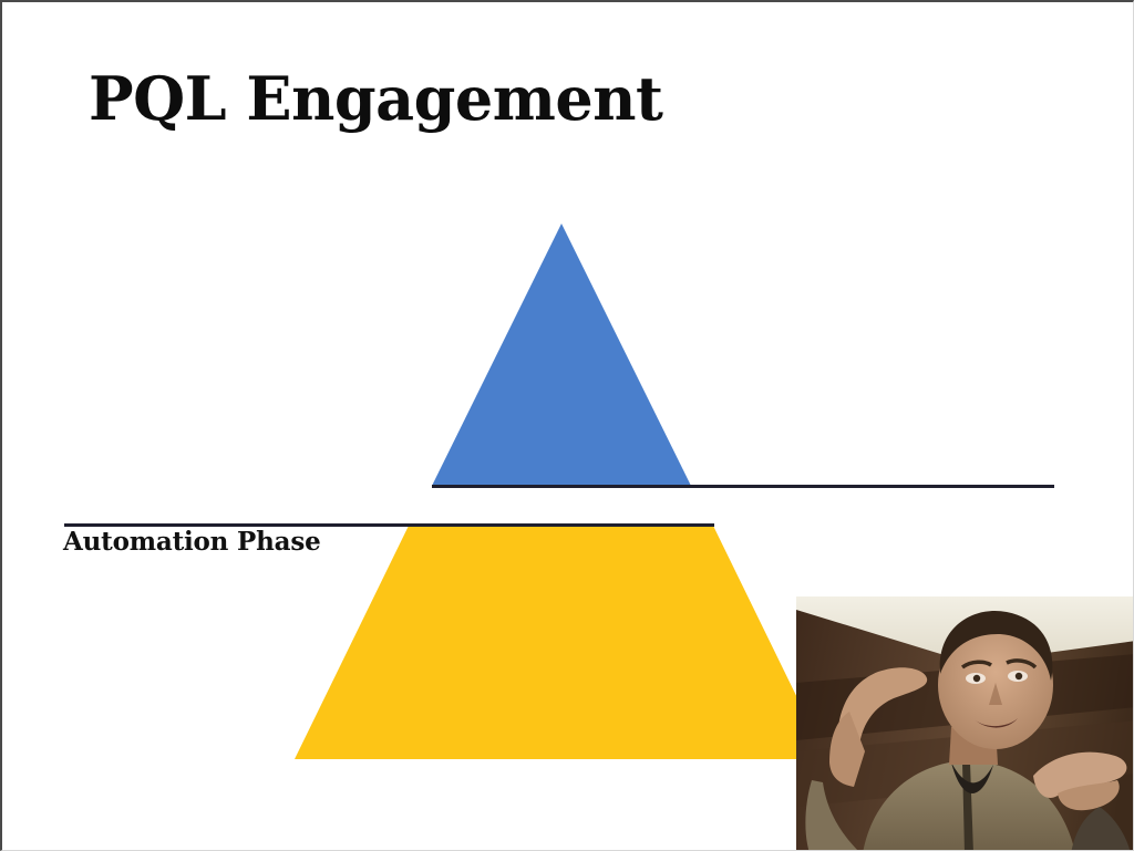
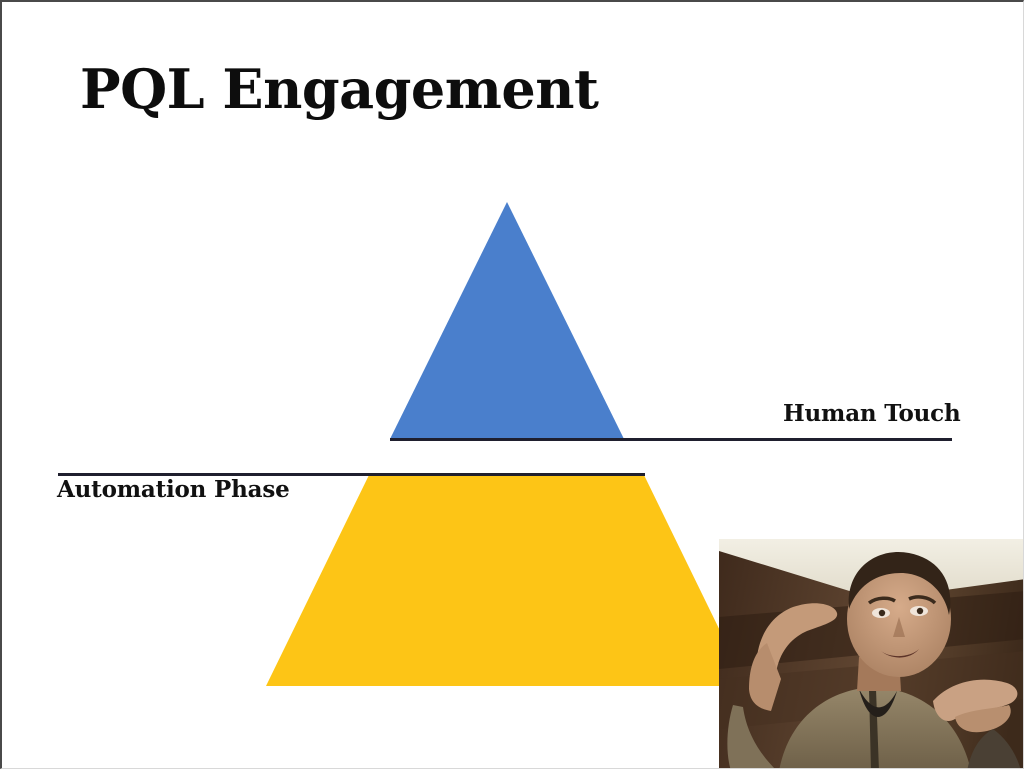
  PQL Engagement
+ Human Touch
  Automation Phase
